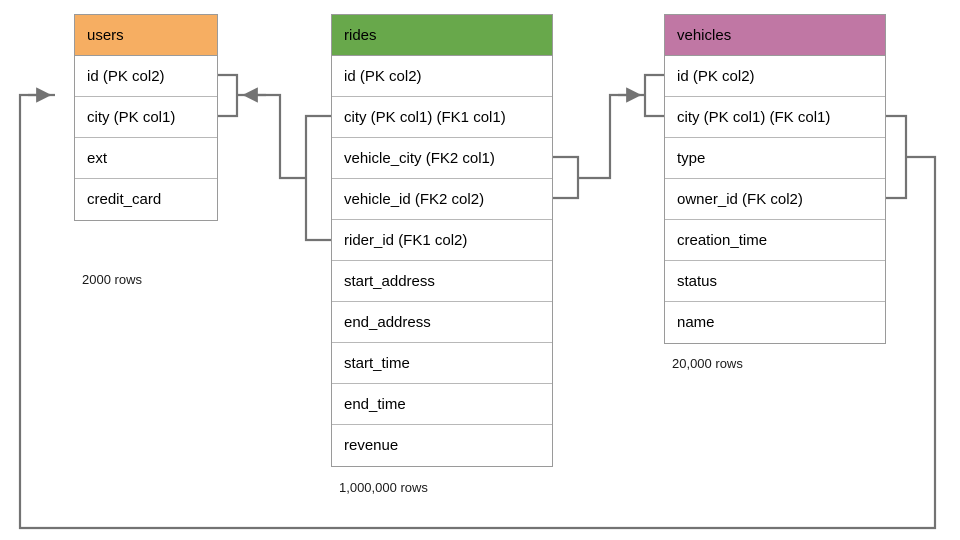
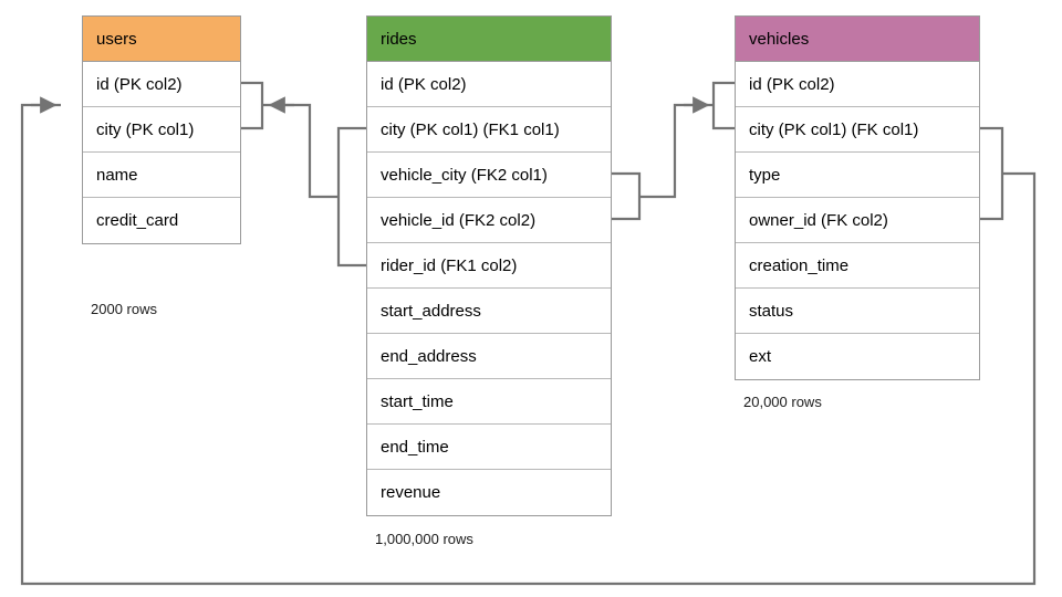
  users
  id (PK col2)
  city (PK col1)
- ext
+ name
  credit_card
  2000 rows
  rides
  id (PK col2)
  city (PK col1) (FK1 col1)
  vehicle_city (FK2 col1)
  vehicle_id (FK2 col2)
  rider_id (FK1 col2)
  start_address
  end_address
  start_time
  end_time
  revenue
  1,000,000 rows
  vehicles
  id (PK col2)
  city (PK col1) (FK col1)
  type
  owner_id (FK col2)
  creation_time
  status
- name
+ ext
  20,000 rows
